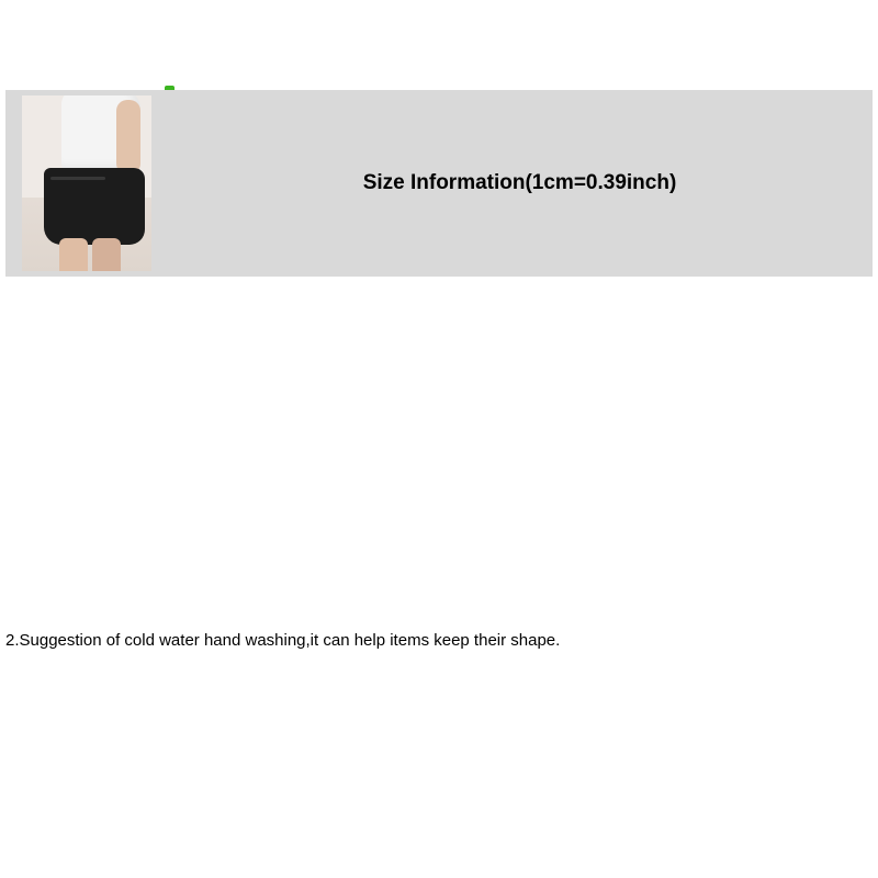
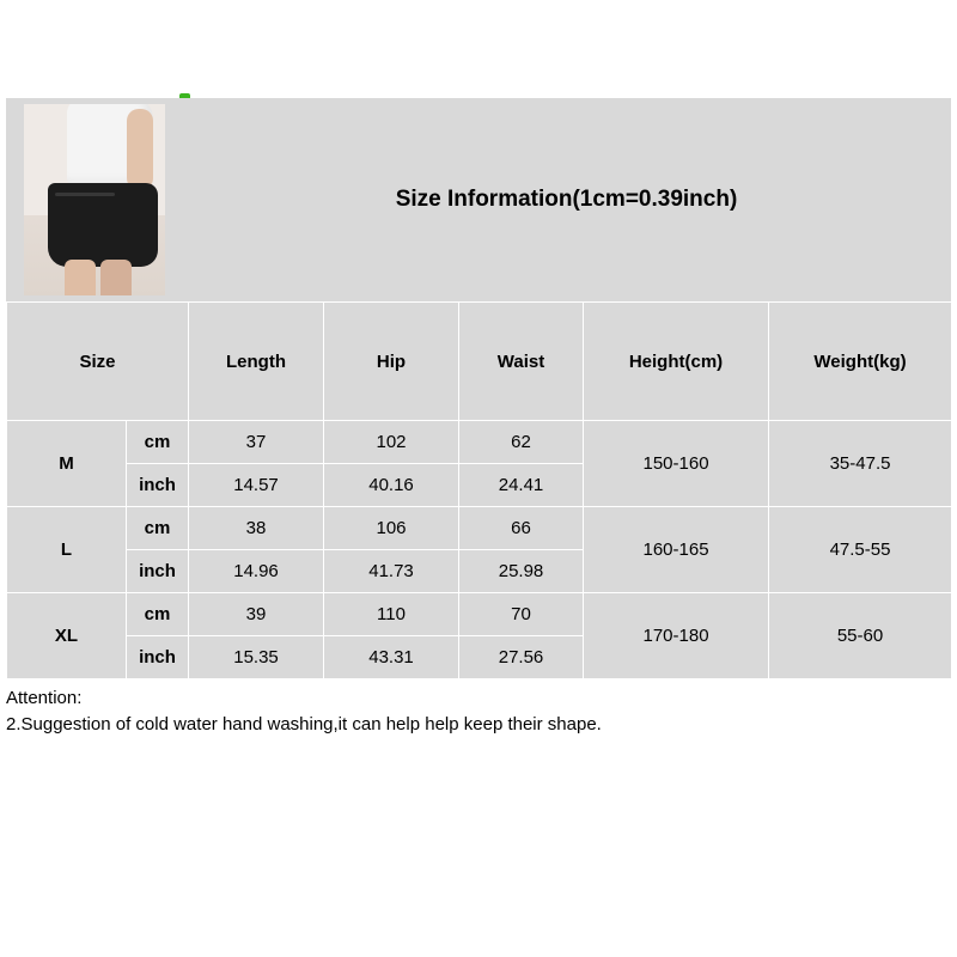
  Size Information(1cm=0.39inch)
+ Size	Length	Hip	Waist	Height(cm)	Weight(kg)
+ M	cm	37	102	62	150-160	35-47.5
+ inch	14.57	40.16	24.41
+ L	cm	38	106	66	160-165	47.5-55
+ inch	14.96	41.73	25.98
+ XL	cm	39	110	70	170-180	55-60
+ inch	15.35	43.31	27.56
+ Attention:
- 2.Suggestion of cold water hand washing,it can help items keep their shape.
+ 2.Suggestion of cold water hand washing,it can help help keep their shape.
